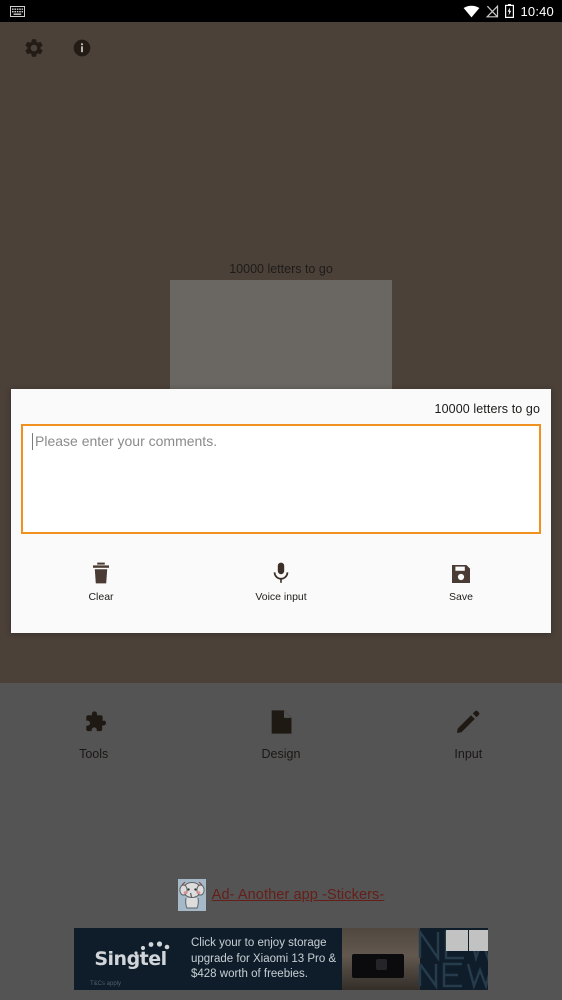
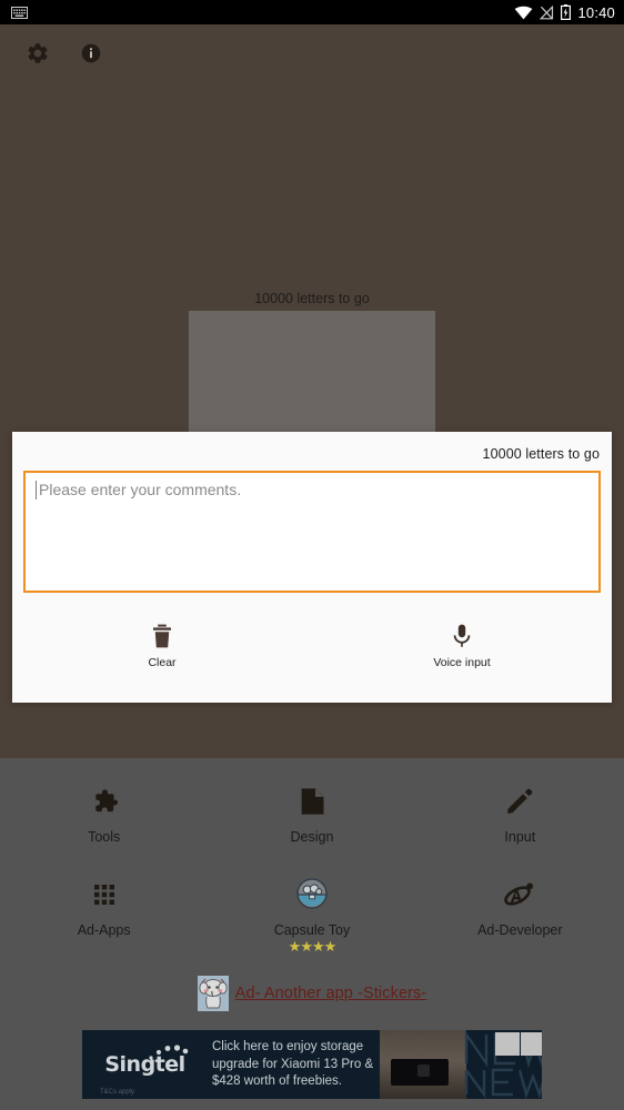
  10:40
  10000 letters to go
  Tools
  Design
  Input
+ Ad-Apps
+ Capsule Toy
+ ★★★★
+ Ad-Developer
  Ad- Another app -Stickers-
  Singtel
- Click your to enjoy storage
+ Click here to enjoy storage
  upgrade for Xiaomi 13 Pro &
  $428 worth of freebies.
  10000 letters to go
  Please enter your comments.
  Clear
  Voice input
- Save
